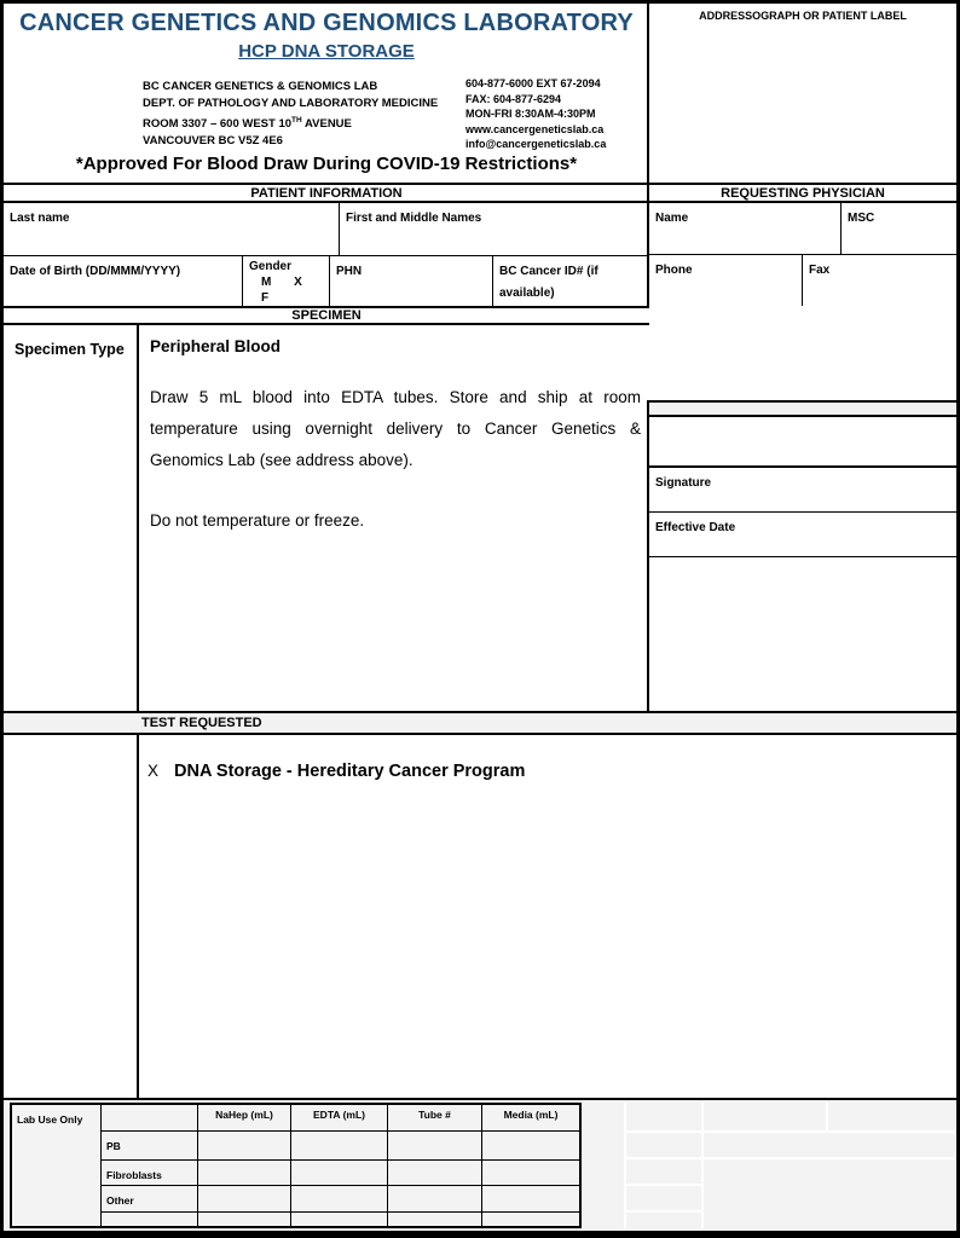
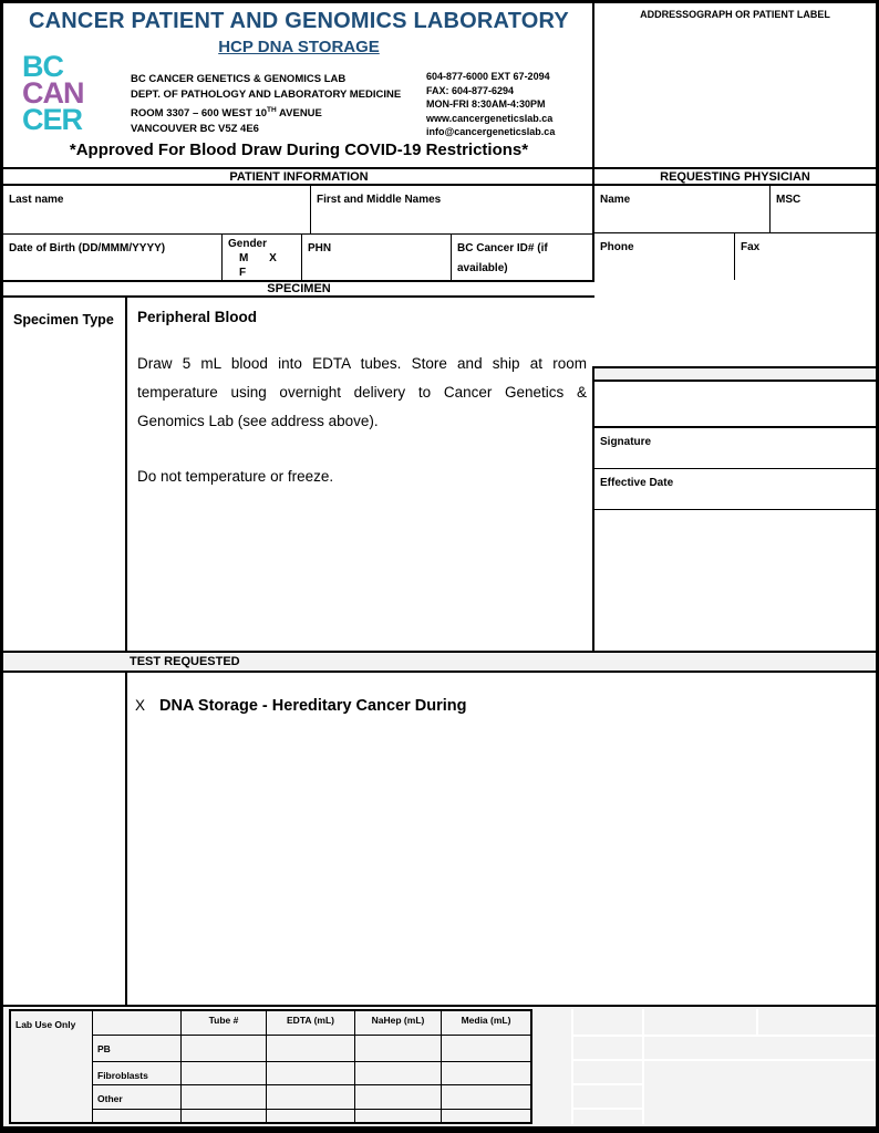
- CANCER GENETICS AND GENOMICS LABORATORY
+ CANCER PATIENT AND GENOMICS LABORATORY
  HCP DNA STORAGE
+ BC
+ CAN
+ CER
  BC CANCER GENETICS & GENOMICS LAB
  DEPT. OF PATHOLOGY AND LABORATORY MEDICINE
  ROOM 3307 – 600 WEST 10 AVENUE
  VANCOUVER BC V5Z 4E6
  604-877-6000 EXT 67-2094
  FAX: 604-877-6294
  MON-FRI 8:30AM-4:30PM
  www.cancergeneticslab.ca
  info@cancergeneticslab.ca
  *Approved For Blood Draw During COVID-19 Restrictions*
  ADDRESSOGRAPH OR PATIENT LABEL
  PATIENT INFORMATION
  Last name
  First and Middle Names
  Date of Birth (DD/MMM/YYYY)
  Gender
  M X
  F
  PHN
  BC Cancer ID# (if available)
  SPECIMEN
  Specimen Type
  Peripheral Blood
  Draw 5 mL blood into EDTA tubes. Store and ship at room temperature using overnight delivery to Cancer Genetics & Genomics Lab (see address above).
  Do not temperature or freeze.
  REQUESTING PHYSICIAN
  Name
  MSC
  Phone
  Fax
  Signature
  Effective Date
  TEST REQUESTED
  X
- DNA Storage - Hereditary Cancer Program
+ DNA Storage - Hereditary Cancer During
  Lab Use Only
- NaHep (mL)
+ Tube #
  EDTA (mL)
- Tube #
+ NaHep (mL)
  Media (mL)
  PB
  Fibroblasts
  Other
